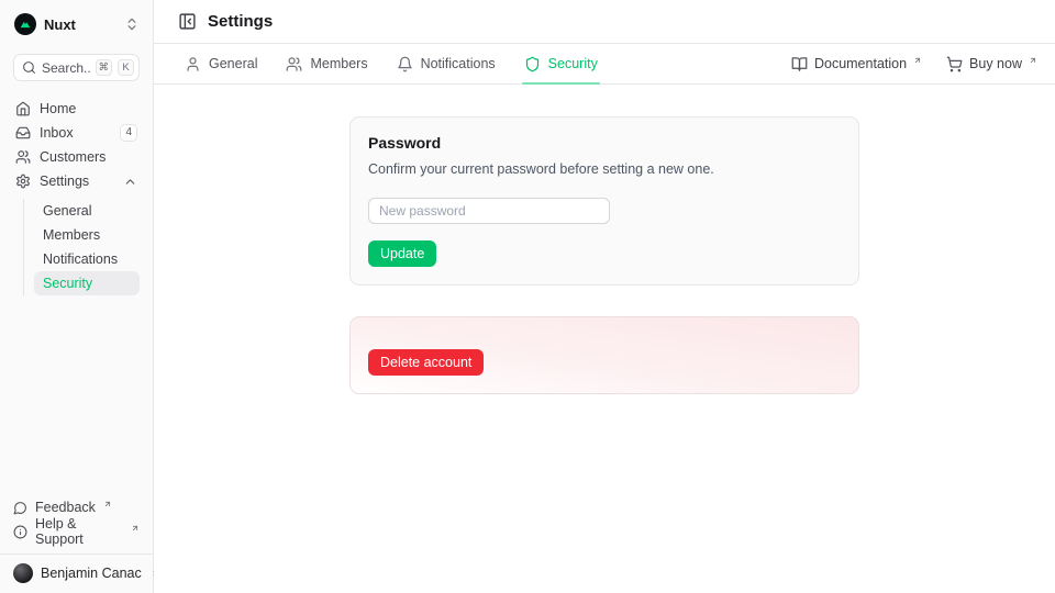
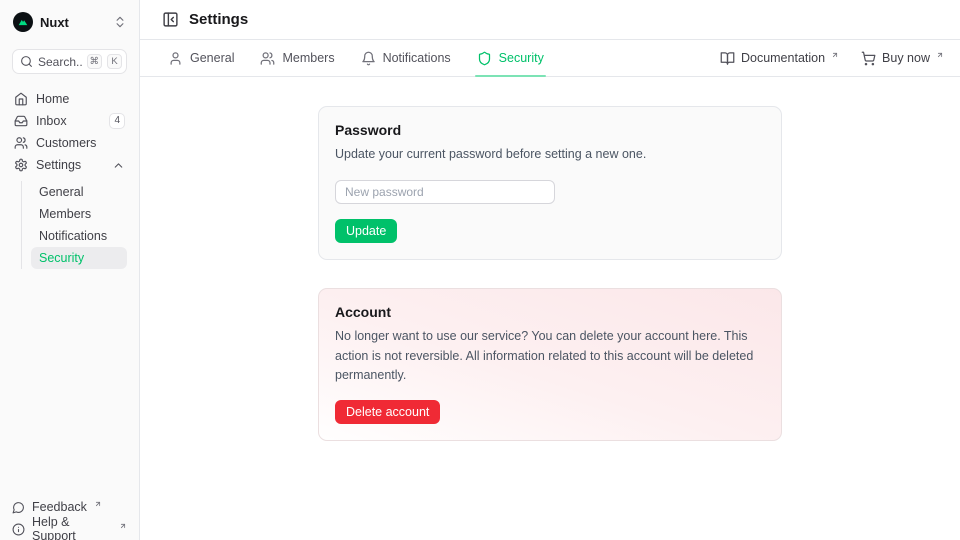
  Nuxt
  Search..
  ⌘
  K
  Home
  Inbox
  4
  Customers
  Settings
  General
  Members
  Notifications
  Security
  Feedback
  Help & Support
- Benjamin Canac
  Settings
  General
  Members
  Notifications
  Security
  Documentation
  Buy now
  Password
- Confirm your current password before setting a new one.
+ Update your current password before setting a new one.
  New password
  Update
+ Account
+ No longer want to use our service? You can delete your account here. This action is not reversible. All information related to this account will be deleted permanently.
  Delete account
